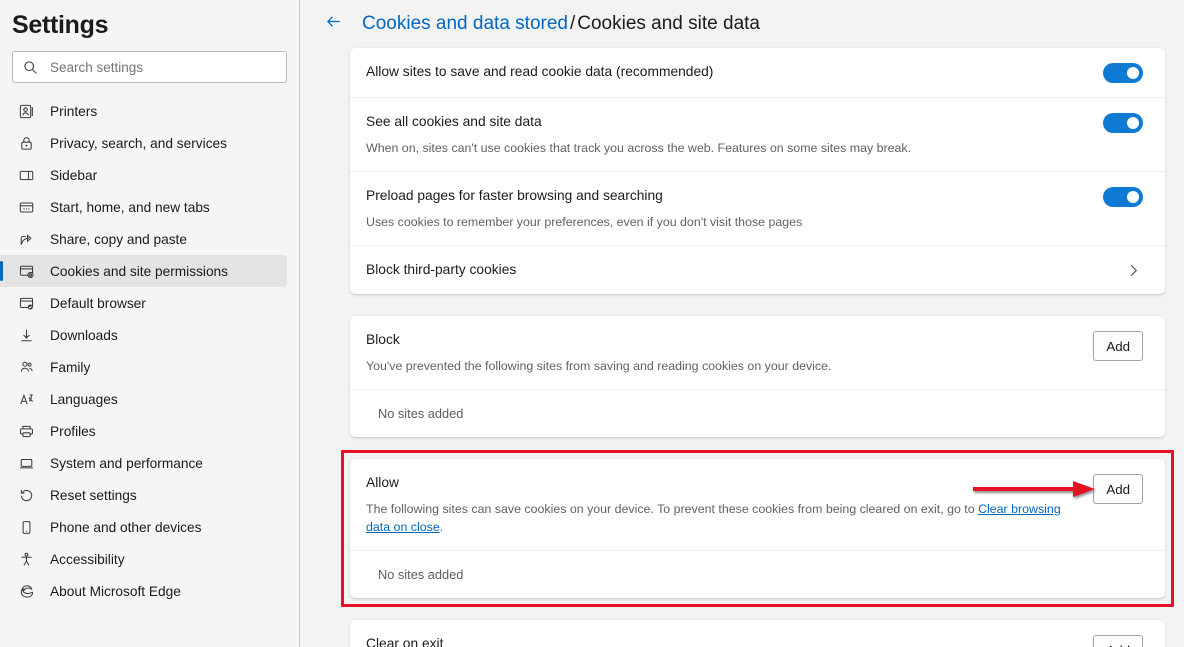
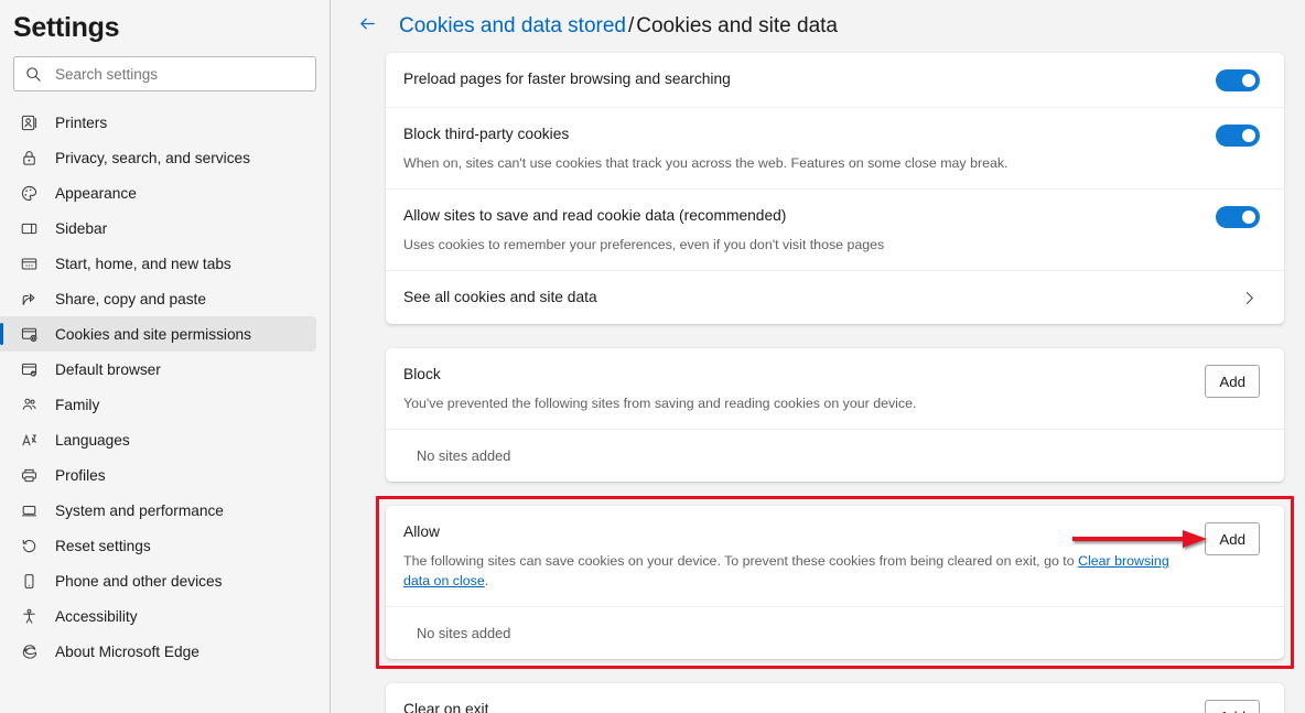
  Settings
  Search settings
  Printers
  Privacy, search, and services
+ Appearance
  Sidebar
  Start, home, and new tabs
  Share, copy and paste
  Cookies and site permissions
  Default browser
- Downloads
  Family
  Languages
  Profiles
  System and performance
  Reset settings
  Phone and other devices
  Accessibility
  About Microsoft Edge
  Cookies and data stored/Cookies and site data
- Allow sites to save and read cookie data (recommended)
+ Preload pages for faster browsing and searching
- See all cookies and site data
+ Block third-party cookies
- When on, sites can't use cookies that track you across the web. Features on some sites may break.
+ When on, sites can't use cookies that track you across the web. Features on some close may break.
- Preload pages for faster browsing and searching
+ Allow sites to save and read cookie data (recommended)
  Uses cookies to remember your preferences, even if you don't visit those pages
- Block third-party cookies
+ See all cookies and site data
  Block
  You've prevented the following sites from saving and reading cookies on your device.
  Add
  No sites added
  Allow
  The following sites can save cookies on your device. To prevent these cookies from being cleared on exit, go to Clear browsing data on close.
  Add
  No sites added
  Clear on exit
